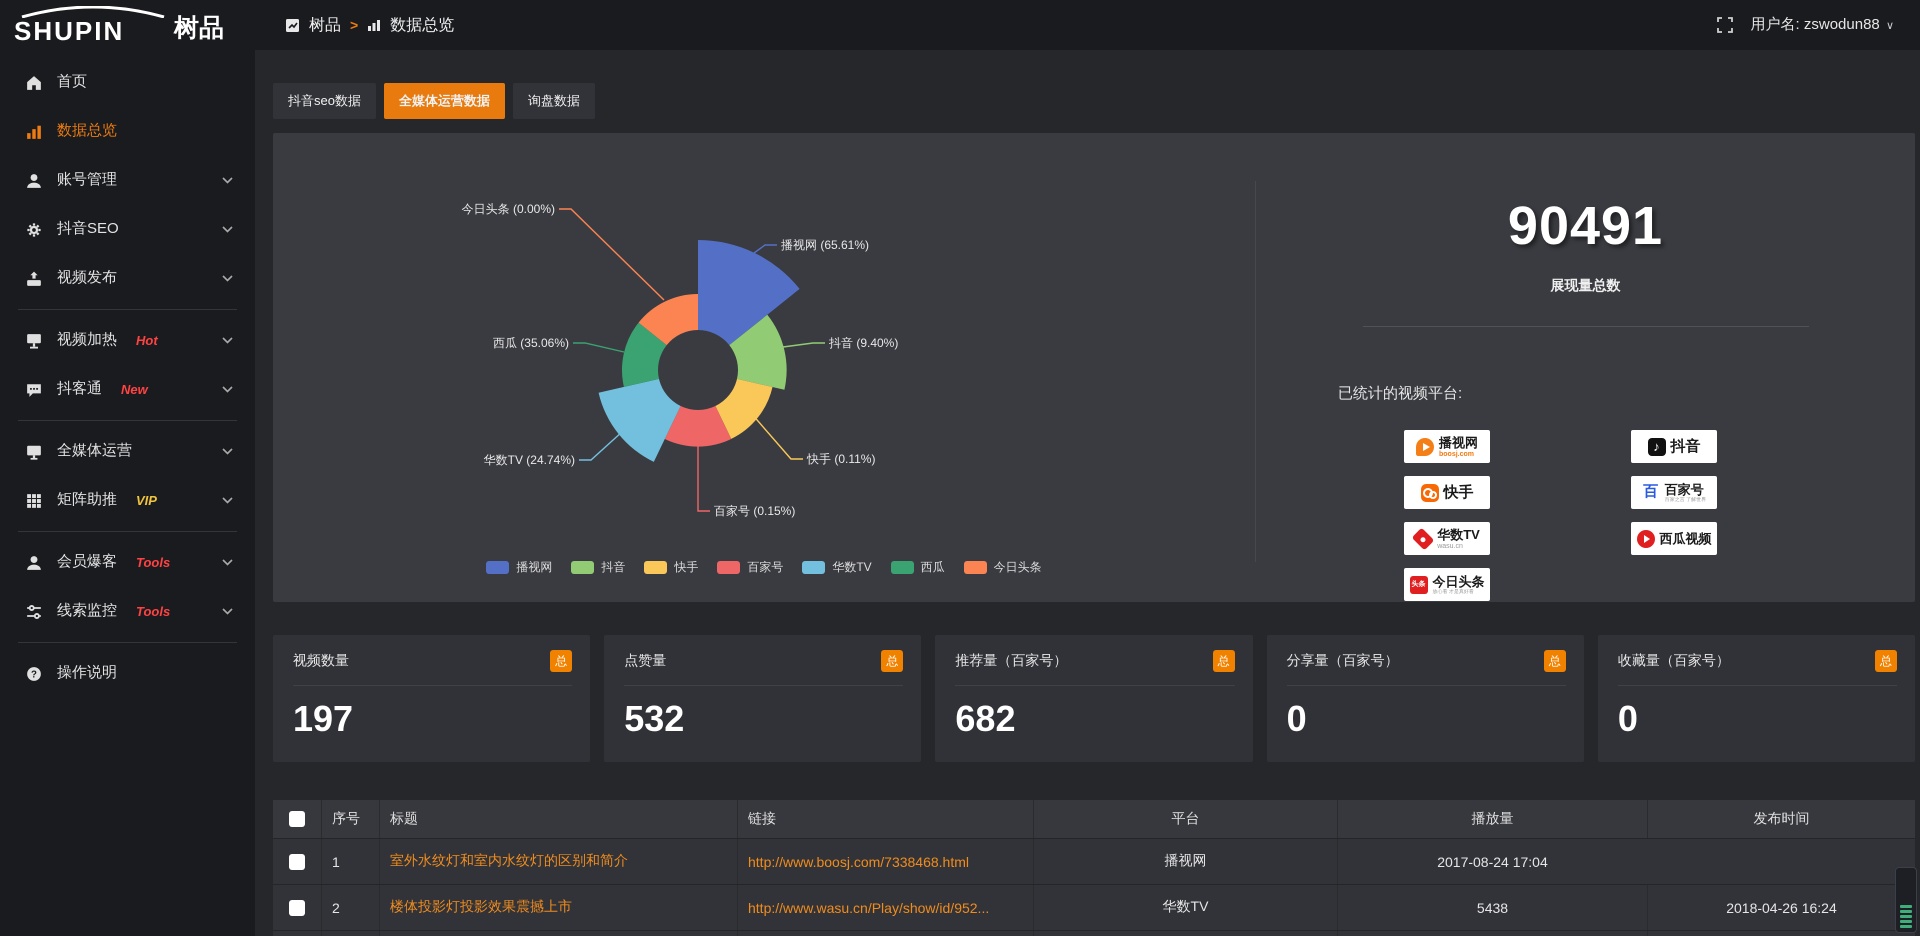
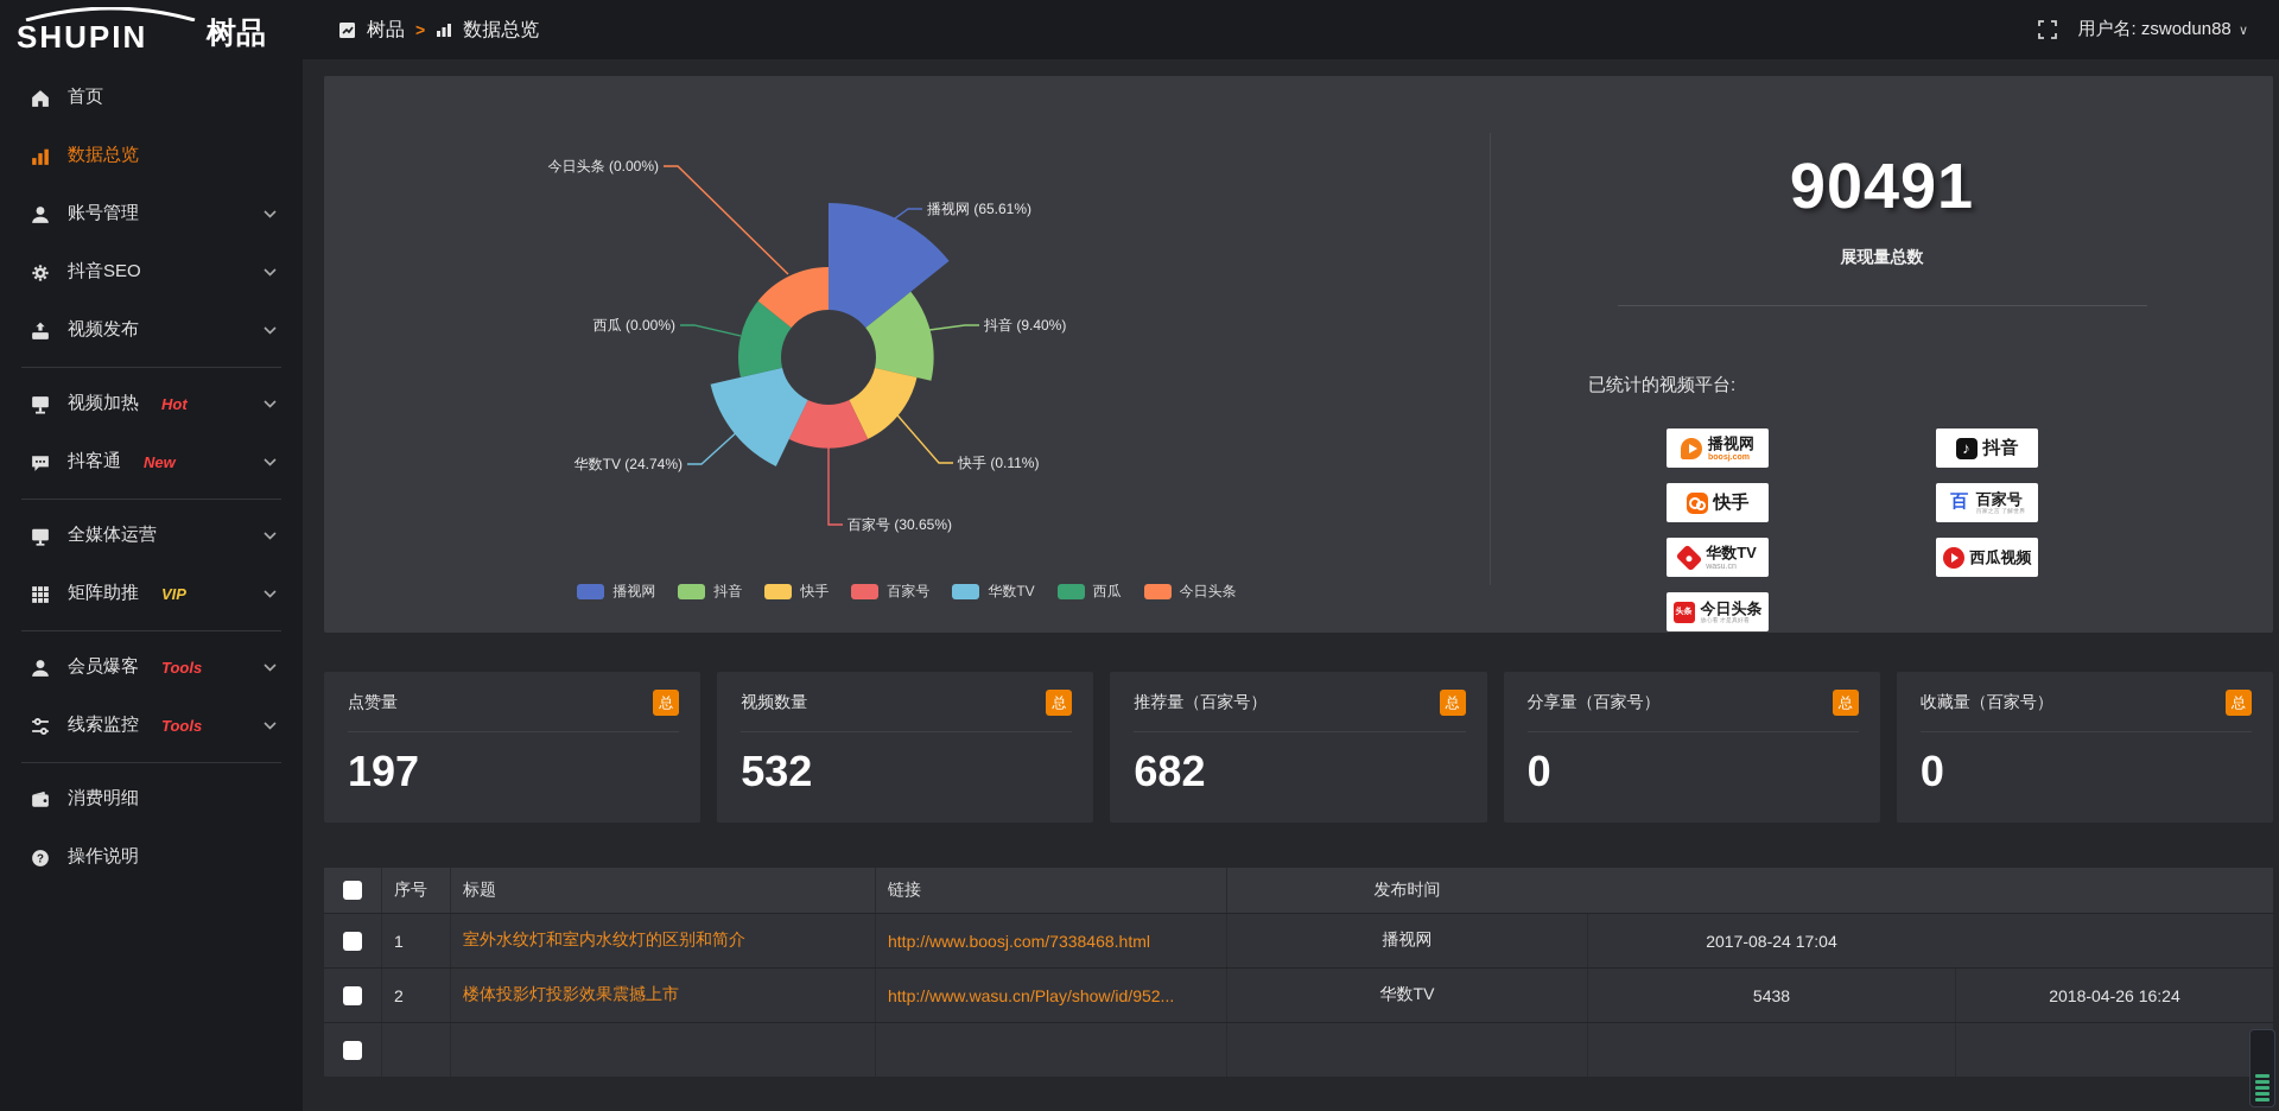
  SHUPIN
  树品
  树品
  >
  数据总览
  用户名: zswodun88 ∨
  首页
  数据总览
  账号管理
  抖音SEO
  视频发布
  视频加热
  Hot
  抖客通
  New
  全媒体运营
  矩阵助推
  VIP
  会员爆客
  Tools
  线索监控
  Tools
+ 消费明细
  ?
  操作说明
- 抖音seo数据
- 全媒体运营数据
- 询盘数据
  播视网 (65.61%)
  抖音 (9.40%)
  快手 (0.11%)
- 百家号 (0.15%)
+ 百家号 (30.65%)
  华数TV (24.74%)
- 西瓜 (35.06%)
+ 西瓜 (0.00%)
  今日头条 (0.00%)
  播视网
  抖音
  快手
  百家号
  华数TV
  西瓜
  今日头条
  90491
  展现量总数
  已统计的视频平台:
  播视网
  快手
  华数TV
  今日头条
  ♪
  抖音
  百
  百家号
  西瓜视频
- 视频数量
+ 点赞量
  总
  197
- 点赞量
+ 视频数量
  总
  532
  推荐量（百家号）
  总
  682
  分享量（百家号）
  总
  0
  收藏量（百家号）
  总
  0
  序号
  标题
  链接
- 平台
- 播放量
  发布时间
  1
  室外水纹灯和室内水纹灯的区别和简介
  http://www.boosj.com/7338468.html
  播视网
  2017-08-24 17:04
  2
  楼体投影灯投影效果震撼上市
  http://www.wasu.cn/Play/show/id/952...
  华数TV
  5438
  2018-04-26 16:24
